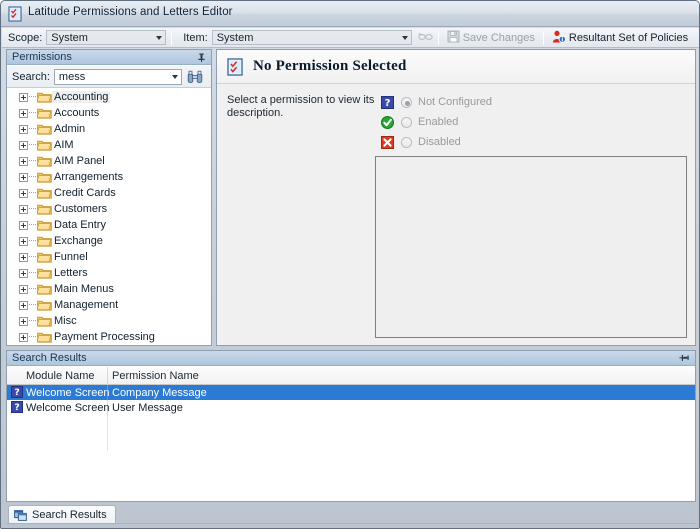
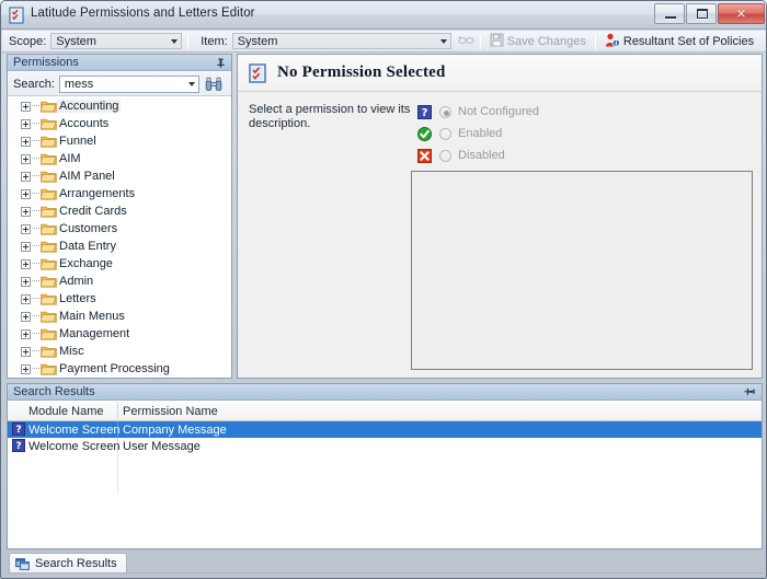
  Latitude Permissions and Letters Editor
+ ✕
  Scope:
  System
  Item:
  System
  Save Changes
  Resultant Set of Policies
  Permissions
  Search:
  mess
  Accounting
  Accounts
- Admin
+ Funnel
  AIM
  AIM Panel
  Arrangements
  Credit Cards
  Customers
  Data Entry
  Exchange
- Funnel
+ Admin
  Letters
  Main Menus
  Management
  Misc
  Payment Processing
  No Permission Selected
  Select a permission to view its description.
  ?
  Not Configured
  Enabled
  Disabled
  Search Results
  Module Name
  Permission Name
  ?
  Welcome Screen
  Company Message
  ?
  Welcome Screen
  User Message
  Search Results
